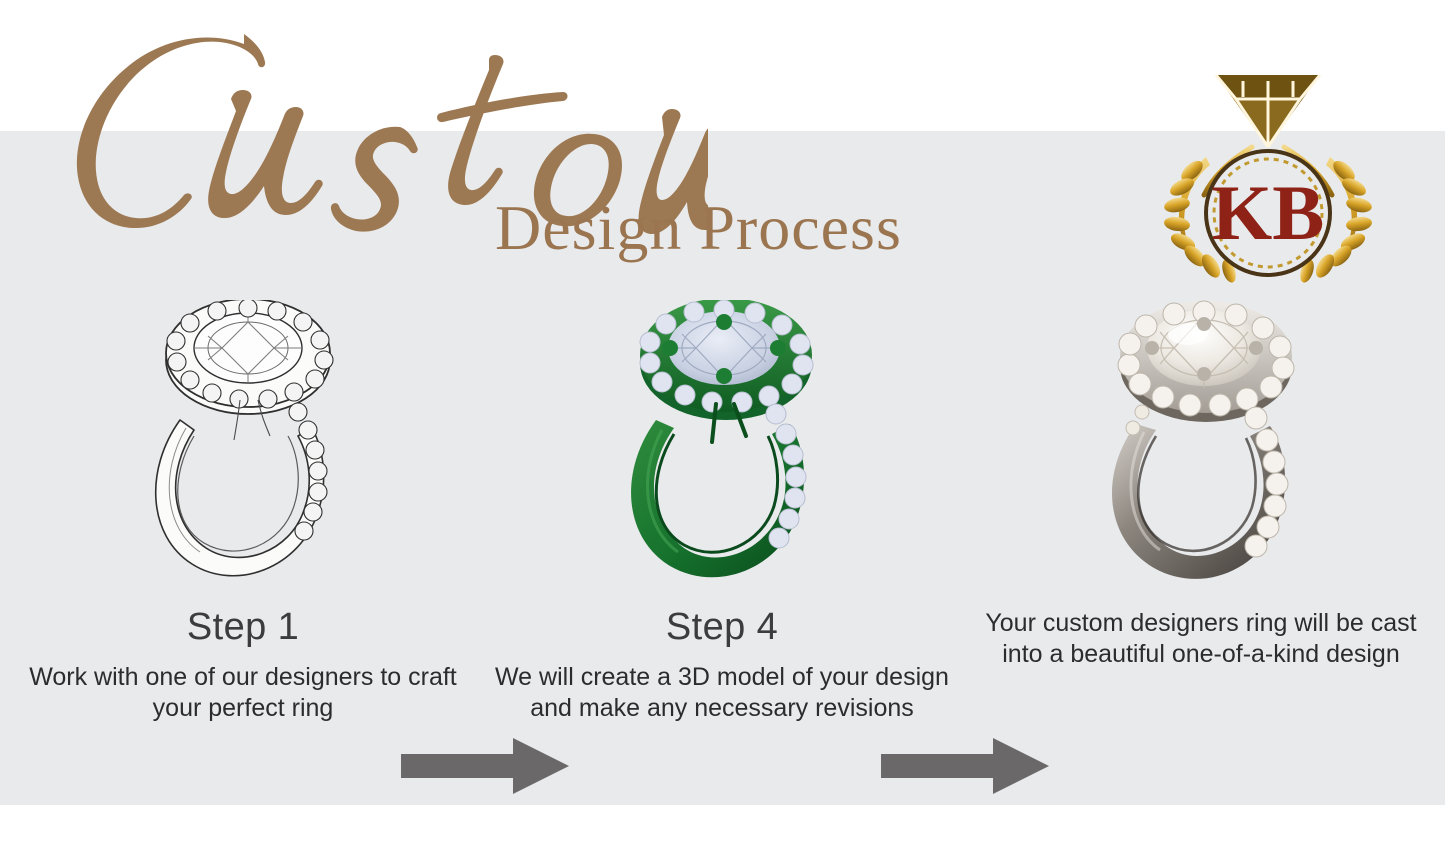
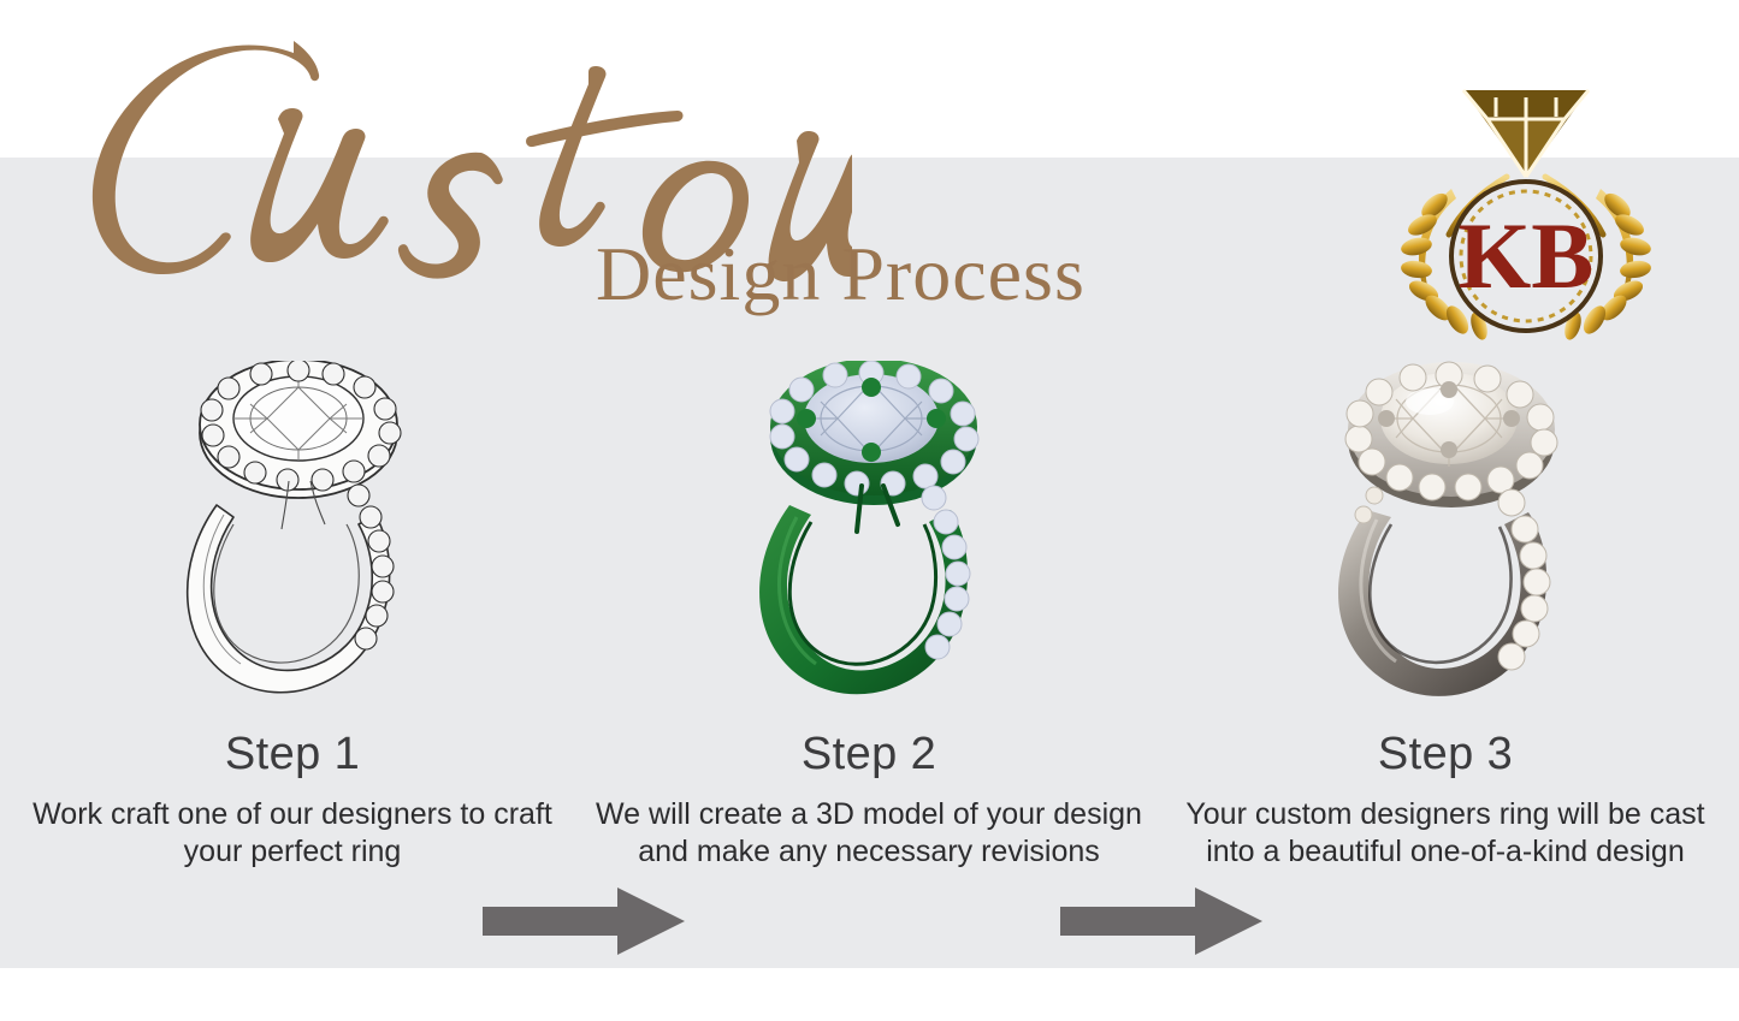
  Design Process
  KB
  Step 1
- Work with one of our designers to craft your perfect ring
+ Work craft one of our designers to craft your perfect ring
- Step 4
+ Step 2
  We will create a 3D model of your design and make any necessary revisions
+ Step 3
  Your custom designers ring will be cast into a beautiful one-of-a-kind design
